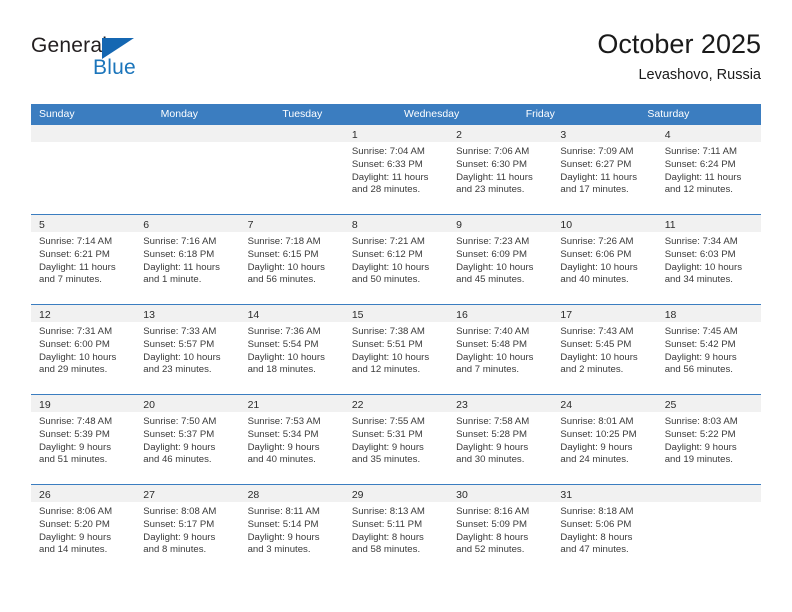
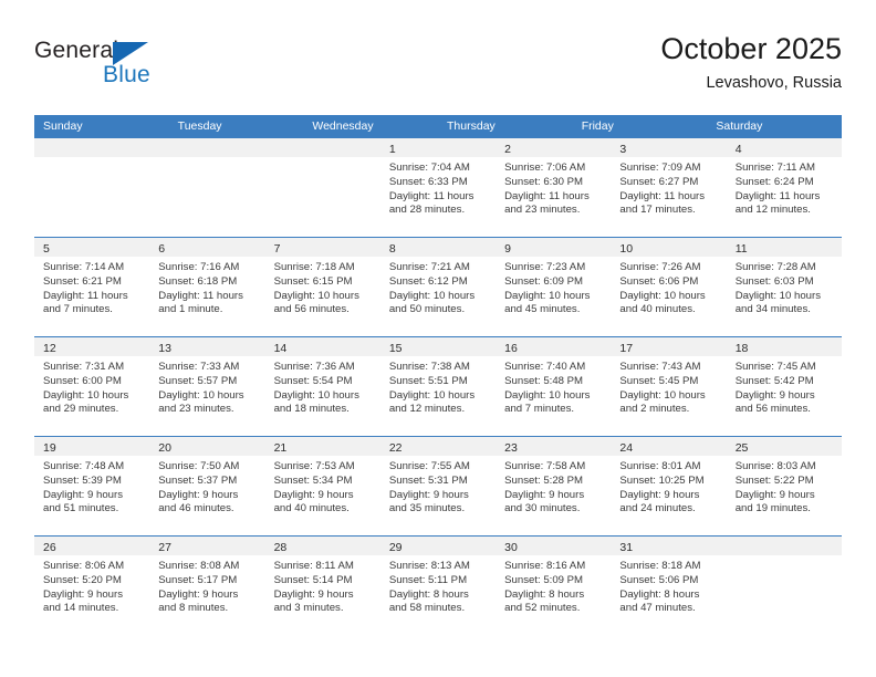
  General
  Blue
  October 2025
  Levashovo, Russia
  Sunday
- Monday
  Tuesday
  Wednesday
+ Thursday
  Friday
  Saturday
  1
  Sunrise: 7:04 AM
  Sunset: 6:33 PM
  Daylight: 11 hours
  and 28 minutes.
  2
  Sunrise: 7:06 AM
  Sunset: 6:30 PM
  Daylight: 11 hours
  and 23 minutes.
  3
  Sunrise: 7:09 AM
  Sunset: 6:27 PM
  Daylight: 11 hours
  and 17 minutes.
  4
  Sunrise: 7:11 AM
  Sunset: 6:24 PM
  Daylight: 11 hours
  and 12 minutes.
  5
  Sunrise: 7:14 AM
  Sunset: 6:21 PM
  Daylight: 11 hours
  and 7 minutes.
  6
  Sunrise: 7:16 AM
  Sunset: 6:18 PM
  Daylight: 11 hours
  and 1 minute.
  7
  Sunrise: 7:18 AM
  Sunset: 6:15 PM
  Daylight: 10 hours
  and 56 minutes.
  8
  Sunrise: 7:21 AM
  Sunset: 6:12 PM
  Daylight: 10 hours
  and 50 minutes.
  9
  Sunrise: 7:23 AM
  Sunset: 6:09 PM
  Daylight: 10 hours
  and 45 minutes.
  10
  Sunrise: 7:26 AM
  Sunset: 6:06 PM
  Daylight: 10 hours
  and 40 minutes.
  11
- Sunrise: 7:34 AM
+ Sunrise: 7:28 AM
  Sunset: 6:03 PM
  Daylight: 10 hours
  and 34 minutes.
  12
  Sunrise: 7:31 AM
  Sunset: 6:00 PM
  Daylight: 10 hours
  and 29 minutes.
  13
  Sunrise: 7:33 AM
  Sunset: 5:57 PM
  Daylight: 10 hours
  and 23 minutes.
  14
  Sunrise: 7:36 AM
  Sunset: 5:54 PM
  Daylight: 10 hours
  and 18 minutes.
  15
  Sunrise: 7:38 AM
  Sunset: 5:51 PM
  Daylight: 10 hours
  and 12 minutes.
  16
  Sunrise: 7:40 AM
  Sunset: 5:48 PM
  Daylight: 10 hours
  and 7 minutes.
  17
  Sunrise: 7:43 AM
  Sunset: 5:45 PM
  Daylight: 10 hours
  and 2 minutes.
  18
  Sunrise: 7:45 AM
  Sunset: 5:42 PM
  Daylight: 9 hours
  and 56 minutes.
  19
  Sunrise: 7:48 AM
  Sunset: 5:39 PM
  Daylight: 9 hours
  and 51 minutes.
  20
  Sunrise: 7:50 AM
  Sunset: 5:37 PM
  Daylight: 9 hours
  and 46 minutes.
  21
  Sunrise: 7:53 AM
  Sunset: 5:34 PM
  Daylight: 9 hours
  and 40 minutes.
  22
  Sunrise: 7:55 AM
  Sunset: 5:31 PM
  Daylight: 9 hours
  and 35 minutes.
  23
  Sunrise: 7:58 AM
  Sunset: 5:28 PM
  Daylight: 9 hours
  and 30 minutes.
  24
  Sunrise: 8:01 AM
  Sunset: 10:25 PM
  Daylight: 9 hours
  and 24 minutes.
  25
  Sunrise: 8:03 AM
  Sunset: 5:22 PM
  Daylight: 9 hours
  and 19 minutes.
  26
  Sunrise: 8:06 AM
  Sunset: 5:20 PM
  Daylight: 9 hours
  and 14 minutes.
  27
  Sunrise: 8:08 AM
  Sunset: 5:17 PM
  Daylight: 9 hours
  and 8 minutes.
  28
  Sunrise: 8:11 AM
  Sunset: 5:14 PM
  Daylight: 9 hours
  and 3 minutes.
  29
  Sunrise: 8:13 AM
  Sunset: 5:11 PM
  Daylight: 8 hours
  and 58 minutes.
  30
  Sunrise: 8:16 AM
  Sunset: 5:09 PM
  Daylight: 8 hours
  and 52 minutes.
  31
  Sunrise: 8:18 AM
  Sunset: 5:06 PM
  Daylight: 8 hours
  and 47 minutes.
